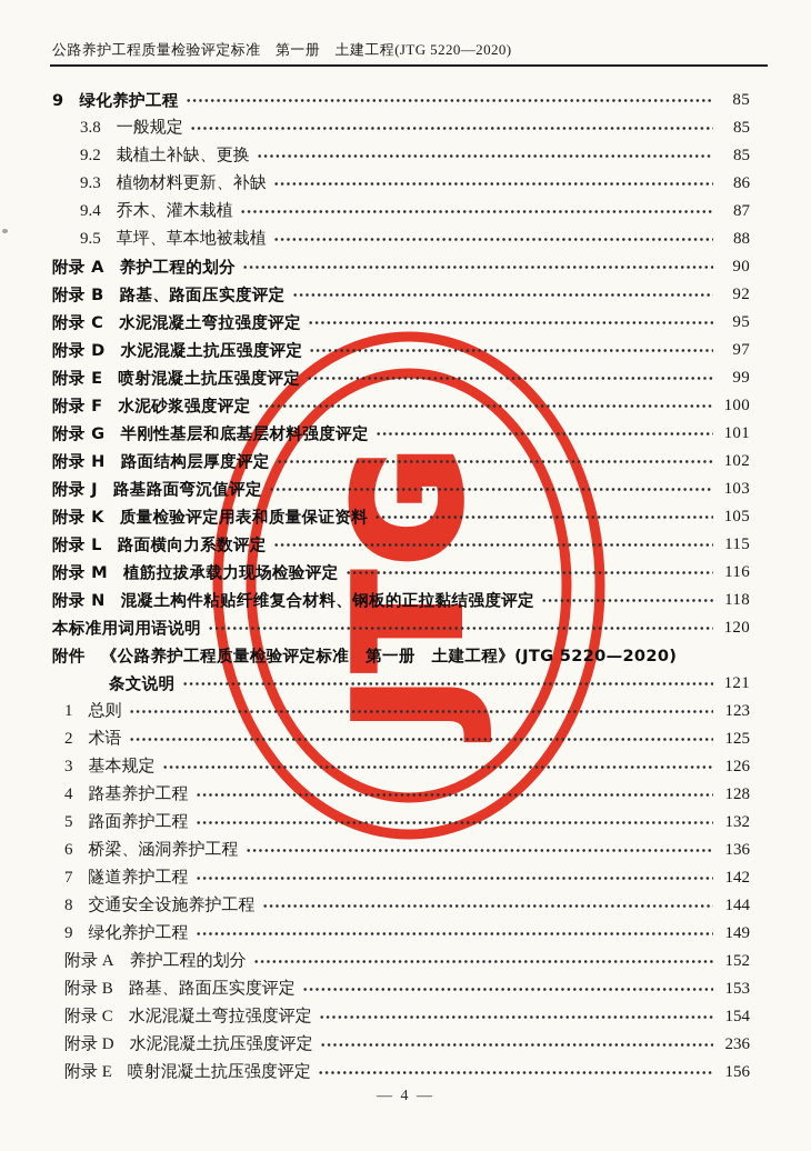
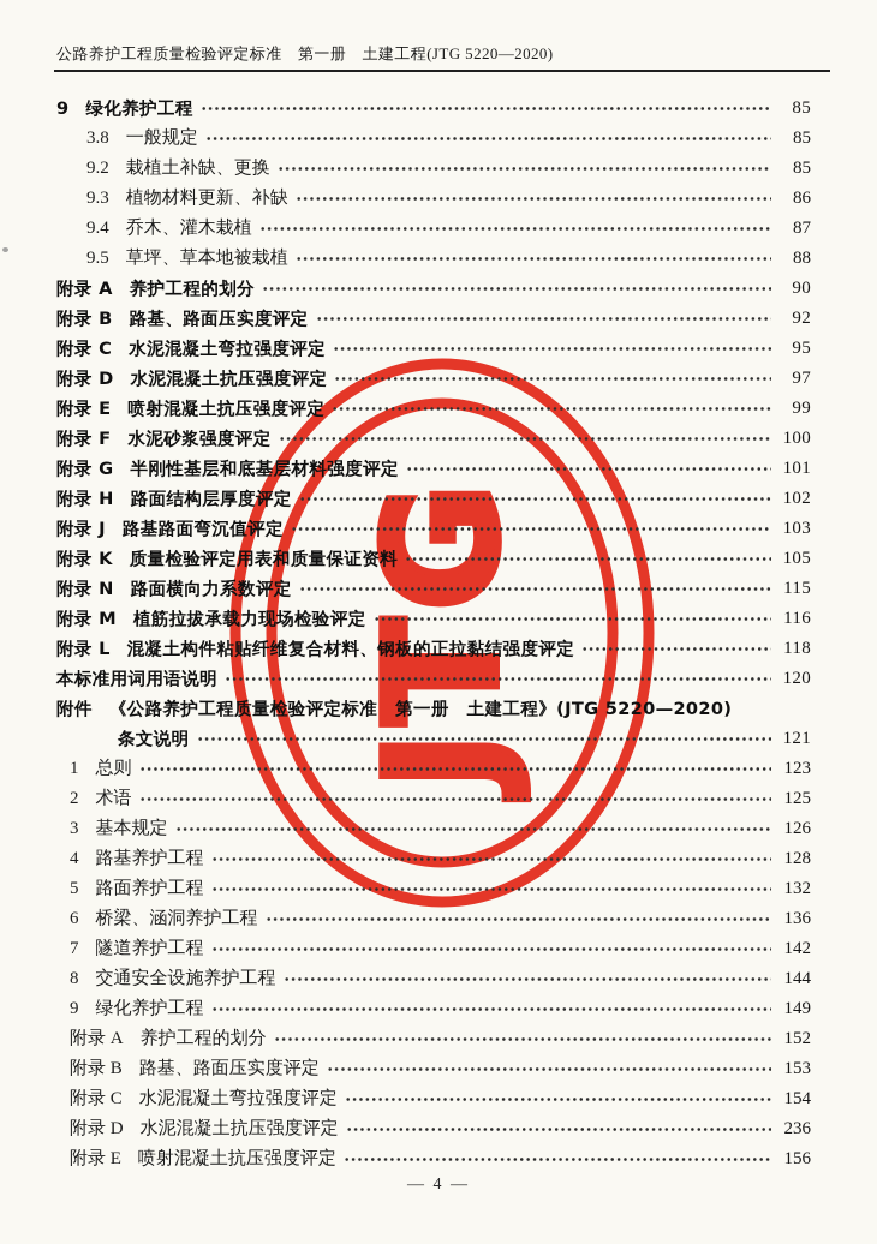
  公路养护工程质量检验评定标准 第一册 土建工程(JTG 5220—2020)
  9
  绿化养护工程
  85
  3.8
  一般规定
  85
  9.2
  栽植土补缺、更换
  85
  9.3
  植物材料更新、补缺
  86
  9.4
  乔木、灌木栽植
  87
  9.5
  草坪、草本地被栽植
  88
  附录 A
  养护工程的划分
  90
  附录 B
  路基、路面压实度评定
  92
  附录 C
  水泥混凝土弯拉强度评定
  95
  附录 D
  水泥混凝土抗压强度评定
  97
  附录 E
  喷射混凝土抗压强度评定
  99
  附录 F
  水泥砂浆强度评定
  100
  附录 G
  半刚性基层和底基层材料强度评定
  101
  附录 H
  路面结构层厚度评定
  102
  附录 J
  路基路面弯沉值评定
  103
  附录 K
  质量检验评定用表和质量保证资料
  105
- 附录 L
+ 附录 N
  路面横向力系数评定
  115
  附录 M
  植筋拉拔承载力现场检验评定
  116
- 附录 N
+ 附录 L
  混凝土构件粘贴纤维复合材料、钢板的正拉黏结强度评定
  118
  本标准用词用语说明
  120
  附件
  《公路养护工程质量检验评定标准 第一册 土建工程》(JTG 5220—2020)
  条文说明
  121
  1
  总则
  123
  2
  术语
  125
  3
  基本规定
  126
  4
  路基养护工程
  128
  5
  路面养护工程
  132
  6
  桥梁、涵洞养护工程
  136
  7
  隧道养护工程
  142
  8
  交通安全设施养护工程
  144
  9
  绿化养护工程
  149
  附录 A
  养护工程的划分
  152
  附录 B
  路基、路面压实度评定
  153
  附录 C
  水泥混凝土弯拉强度评定
  154
  附录 D
  水泥混凝土抗压强度评定
  236
  附录 E
  喷射混凝土抗压强度评定
  156
  — 4 —
